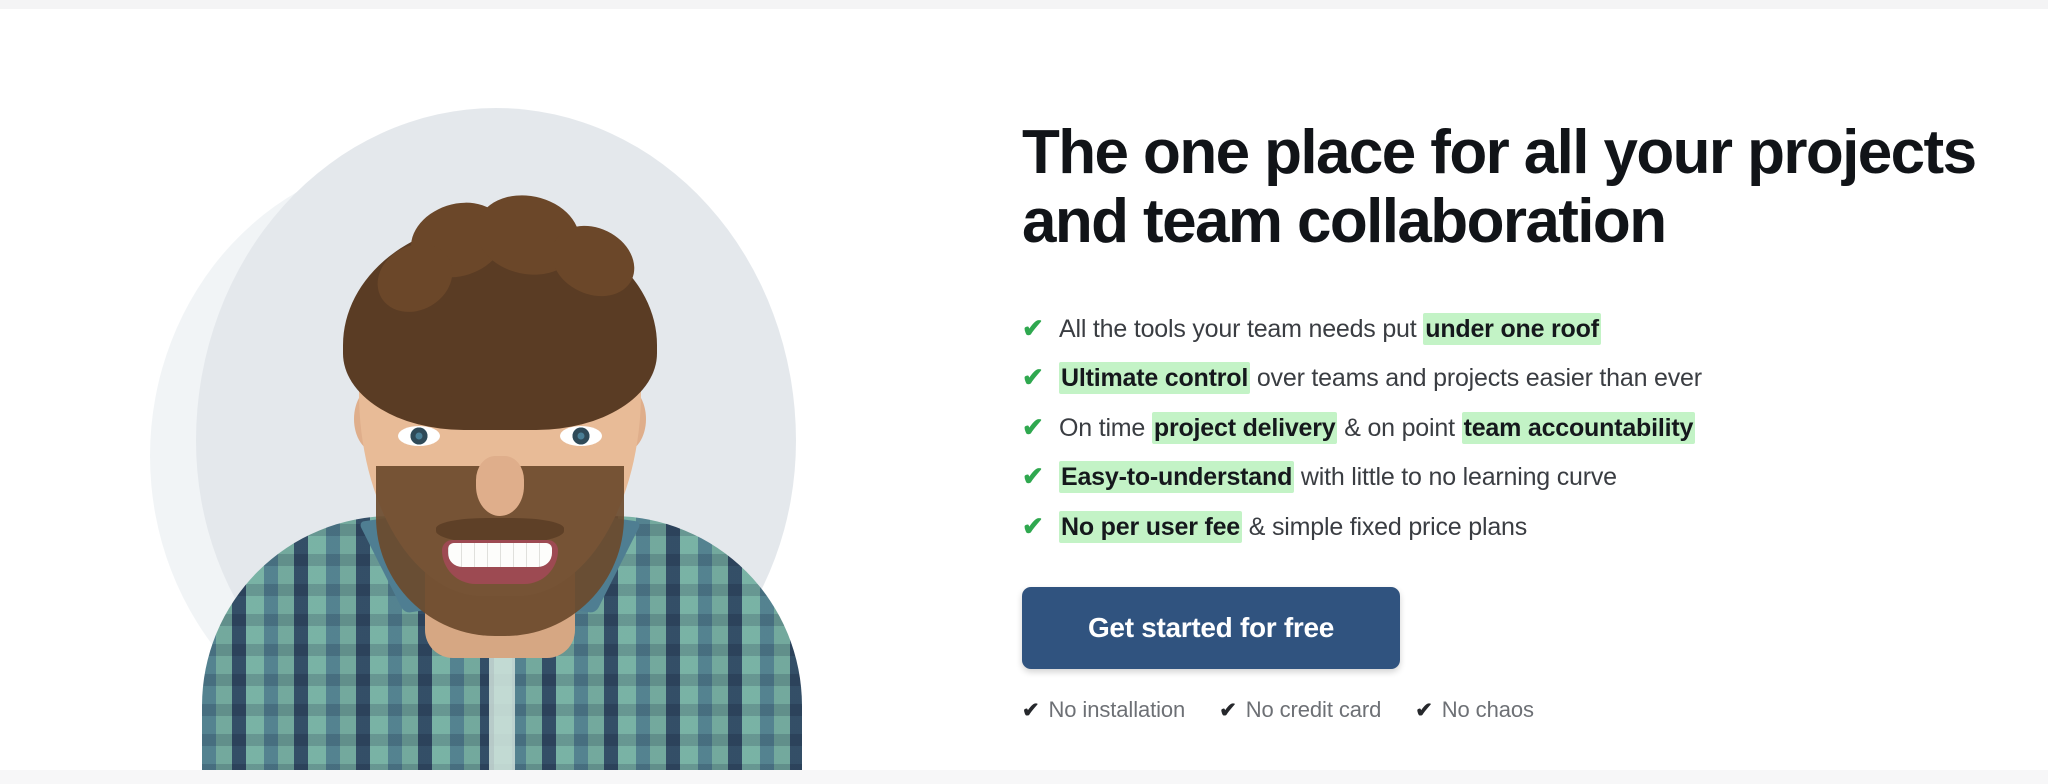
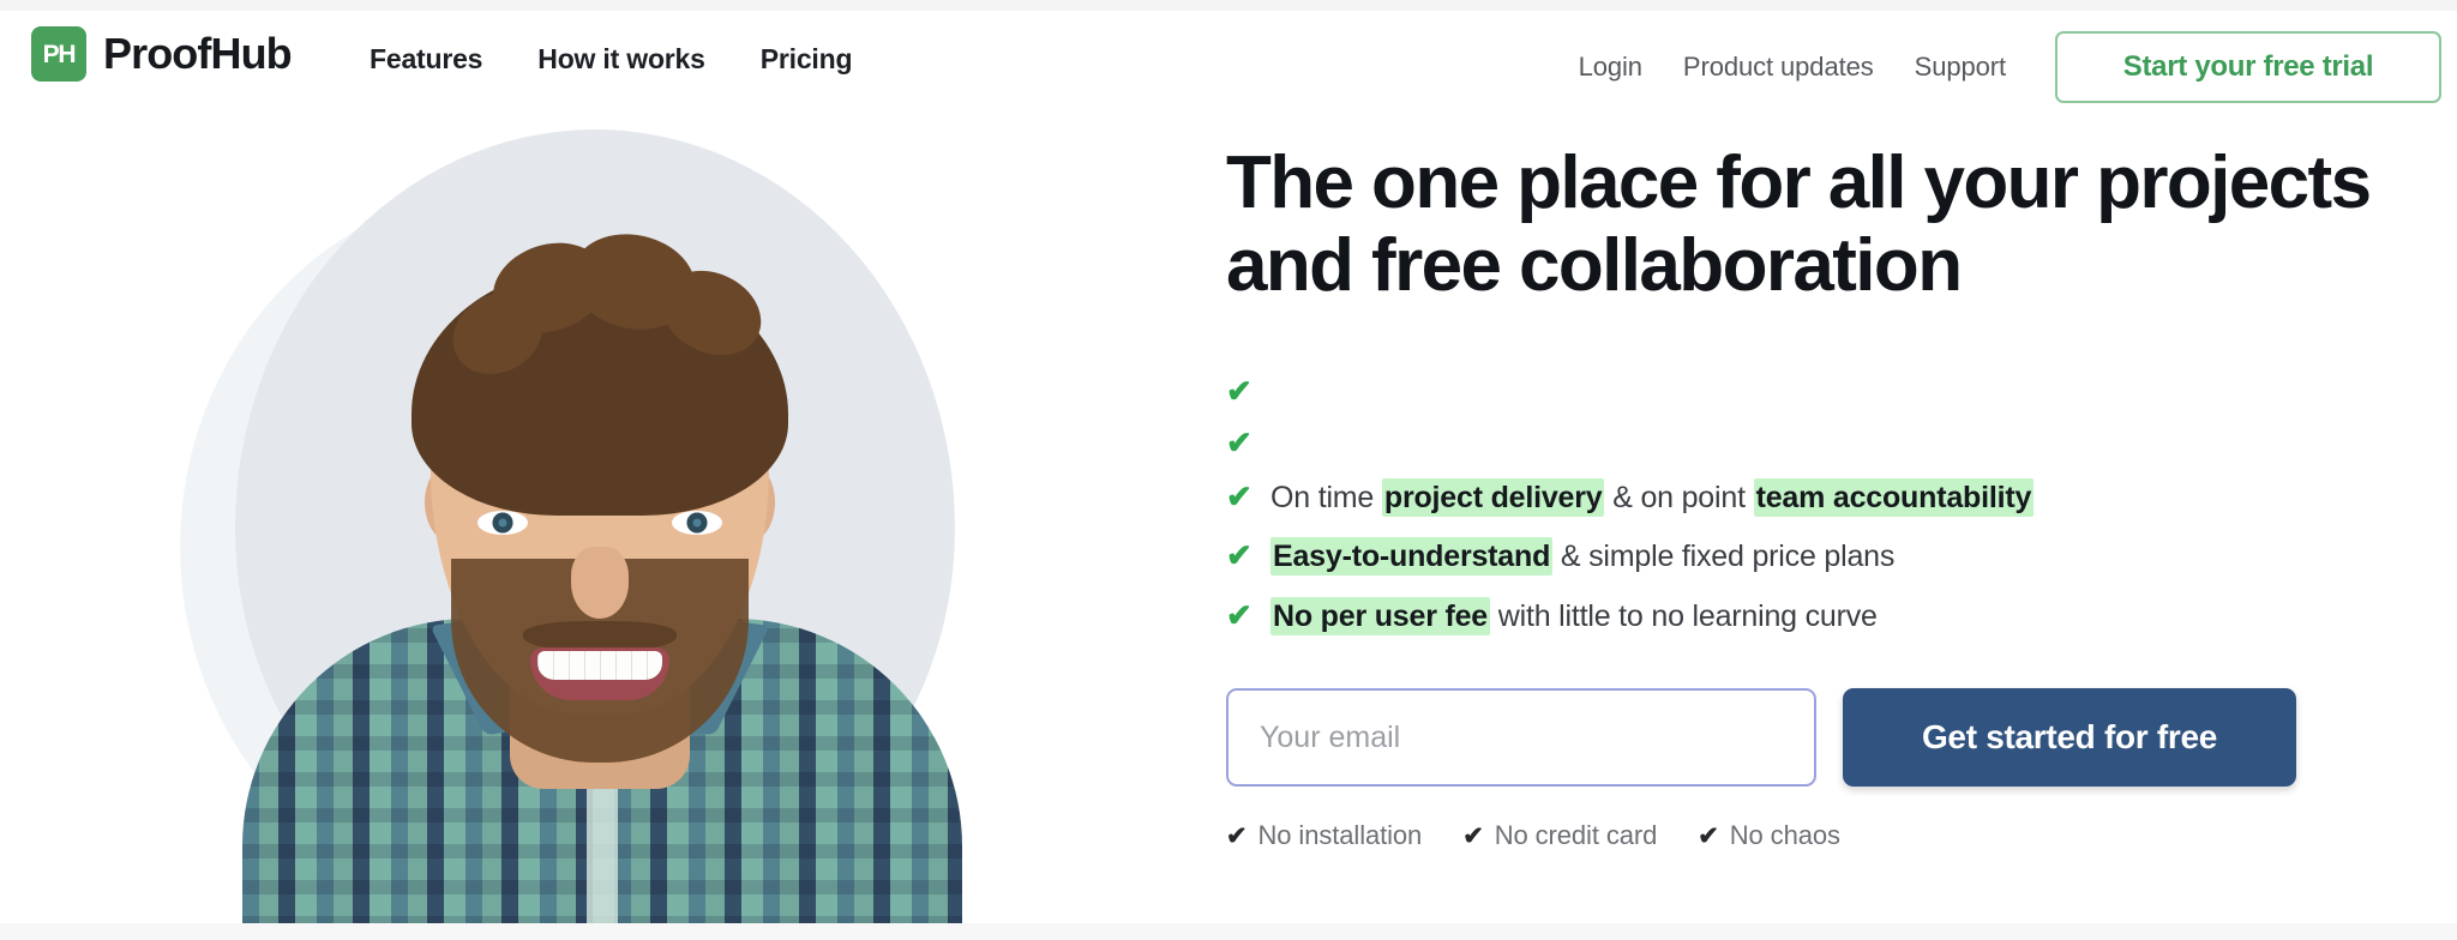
+ PH
+ ProofHub
+ Features
+ How it works
+ Pricing
+ Login
+ Product updates
+ Support
+ Start your free trial
- The one place for all your projects and team collaboration
+ The one place for all your projects and free collaboration
  ✔
- All the tools your team needs put under one roof
  ✔
- Ultimate control over teams and projects easier than ever
  ✔
  On time project delivery & on point team accountability
  ✔
- Easy-to-understand with little to no learning curve
+ Easy-to-understand & simple fixed price plans
  ✔
- No per user fee & simple fixed price plans
+ No per user fee with little to no learning curve
+ Your email
  Get started for free
  ✔
  No installation
  ✔
  No credit card
  ✔
  No chaos
